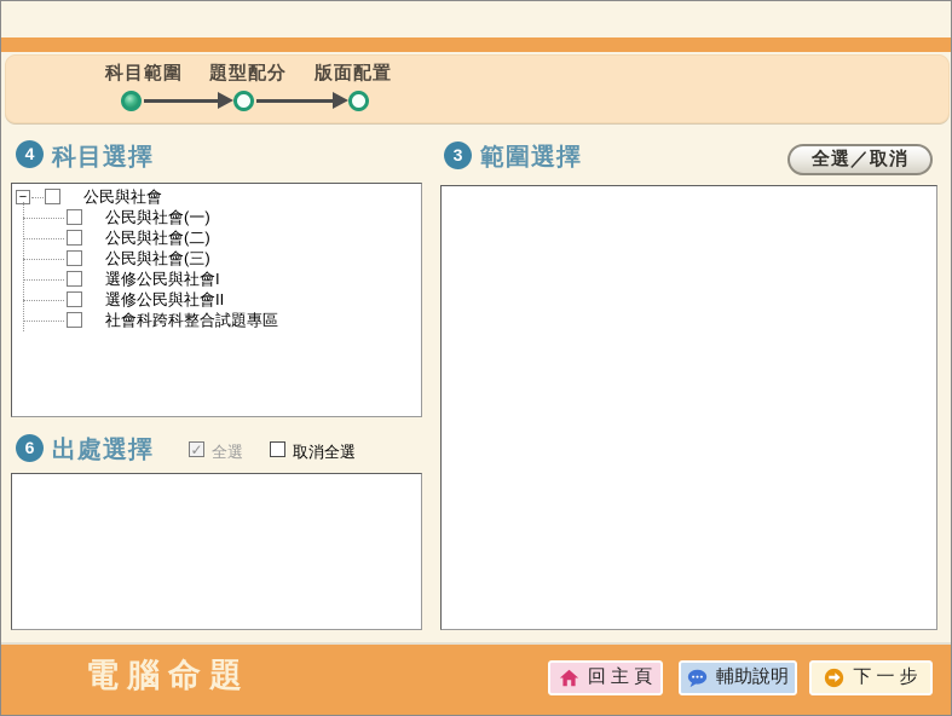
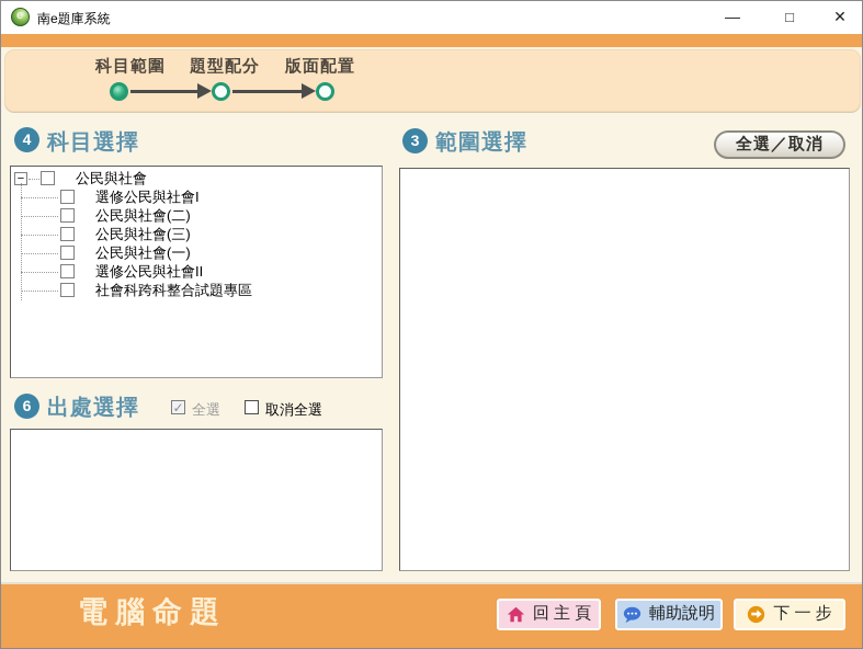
+ 南e題庫系統
+ —
+ □
+ ✕
  科目範圍
  題型配分
  版面配置
  4
  科目選擇
  −
  公民與社會
- 公民與社會(一)
+ 選修公民與社會I
  公民與社會(二)
  公民與社會(三)
- 選修公民與社會I
+ 公民與社會(一)
  選修公民與社會II
  社會科跨科整合試題專區
  6
  出處選擇
  ✓
  全選
  取消全選
  3
  範圍選擇
  全選／取消
  電腦命題
  回 主 頁
  輔助說明
  下 一 步
